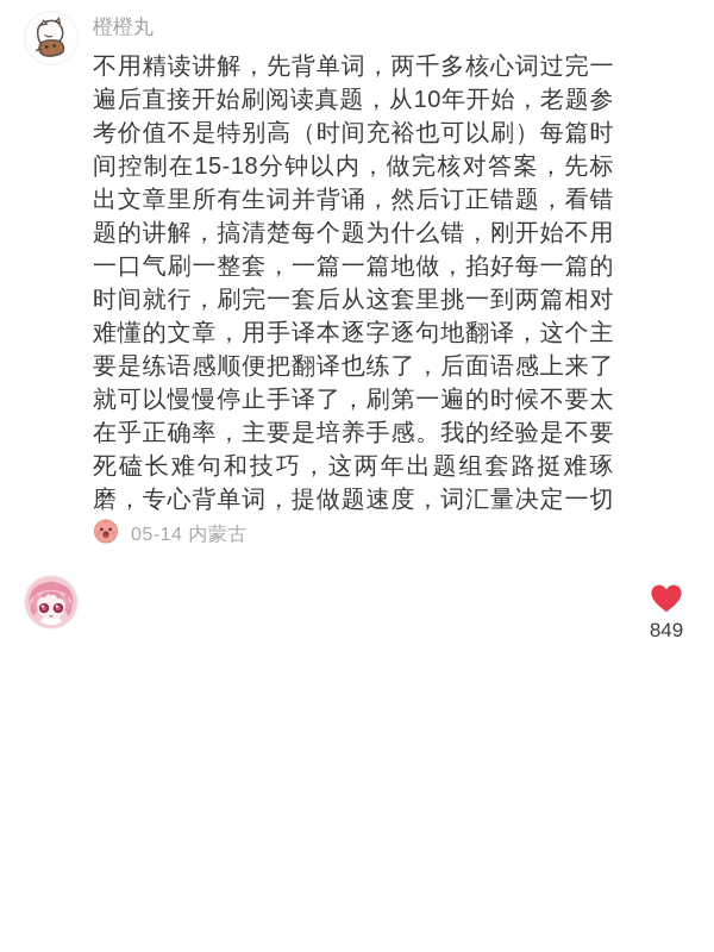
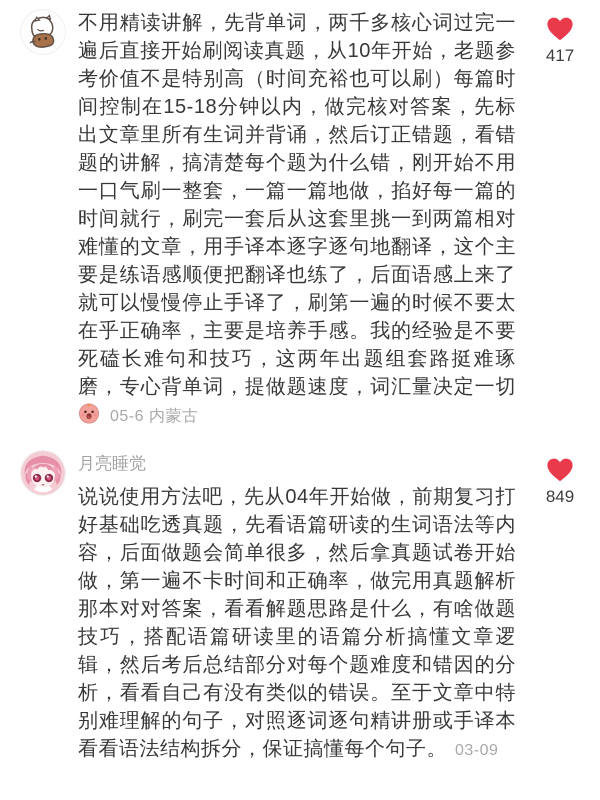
- 橙橙丸
- 不用精读讲解，先背单词，两千多核心词过完一遍后直接开始刷阅读真题，从10年开始，老题参考价值不是特别高（时间充裕也可以刷）每篇时间控制在15-18分钟以内，做完核对答案，先标出文章里所有生词并背诵，然后订正错题，看错题的讲解，搞清楚每个题为什么错，刚开始不用一口气刷一整套，一篇一篇地做，掐好每一篇的时间就行，刷完一套后从这套里挑一到两篇相对难懂的文章，用手译本逐字逐句地翻译，这个主要是练语感顺便把翻译也练了，后面语感上来了就可以慢慢停止手译了，刷第一遍的时候不要太在乎正确率，主要是培养手感。我的经验是不要死磕长难句和技巧，这两年出题组套路挺难琢磨，专心背单词，提做题速度，词汇量决定一切05-14 内蒙古
+ 不用精读讲解，先背单词，两千多核心词过完一遍后直接开始刷阅读真题，从10年开始，老题参考价值不是特别高（时间充裕也可以刷）每篇时间控制在15-18分钟以内，做完核对答案，先标出文章里所有生词并背诵，然后订正错题，看错题的讲解，搞清楚每个题为什么错，刚开始不用一口气刷一整套，一篇一篇地做，掐好每一篇的时间就行，刷完一套后从这套里挑一到两篇相对难懂的文章，用手译本逐字逐句地翻译，这个主要是练语感顺便把翻译也练了，后面语感上来了就可以慢慢停止手译了，刷第一遍的时候不要太在乎正确率，主要是培养手感。我的经验是不要死磕长难句和技巧，这两年出题组套路挺难琢磨，专心背单词，提做题速度，词汇量决定一切05-6 内蒙古
+ 417
+ 月亮睡觉
+ 说说使用方法吧，先从04年开始做，前期复习打好基础吃透真题，先看语篇研读的生词语法等内容，后面做题会简单很多，然后拿真题试卷开始做，第一遍不卡时间和正确率，做完用真题解析那本对对答案，看看解题思路是什么，有啥做题技巧，搭配语篇研读里的语篇分析搞懂文章逻辑，然后考后总结部分对每个题难度和错因的分析，看看自己有没有类似的错误。至于文章中特别难理解的句子，对照逐词逐句精讲册或手译本看看语法结构拆分，保证搞懂每个句子。 03-09
  849
